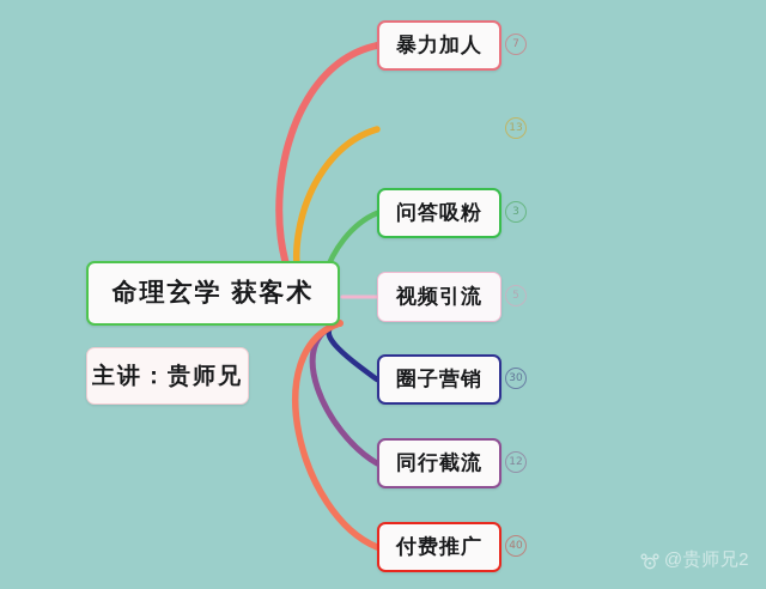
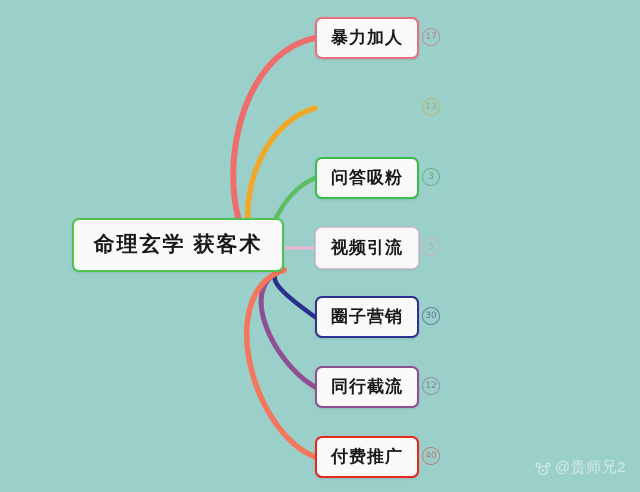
  命理玄学 获客术
- 主讲：贵师兄
  暴力加人
- 7
+ 17
  13
  问答吸粉
  3
  视频引流
  5
  圈子营销
  30
  同行截流
  12
  付费推广
  40
  @贵师兄2
